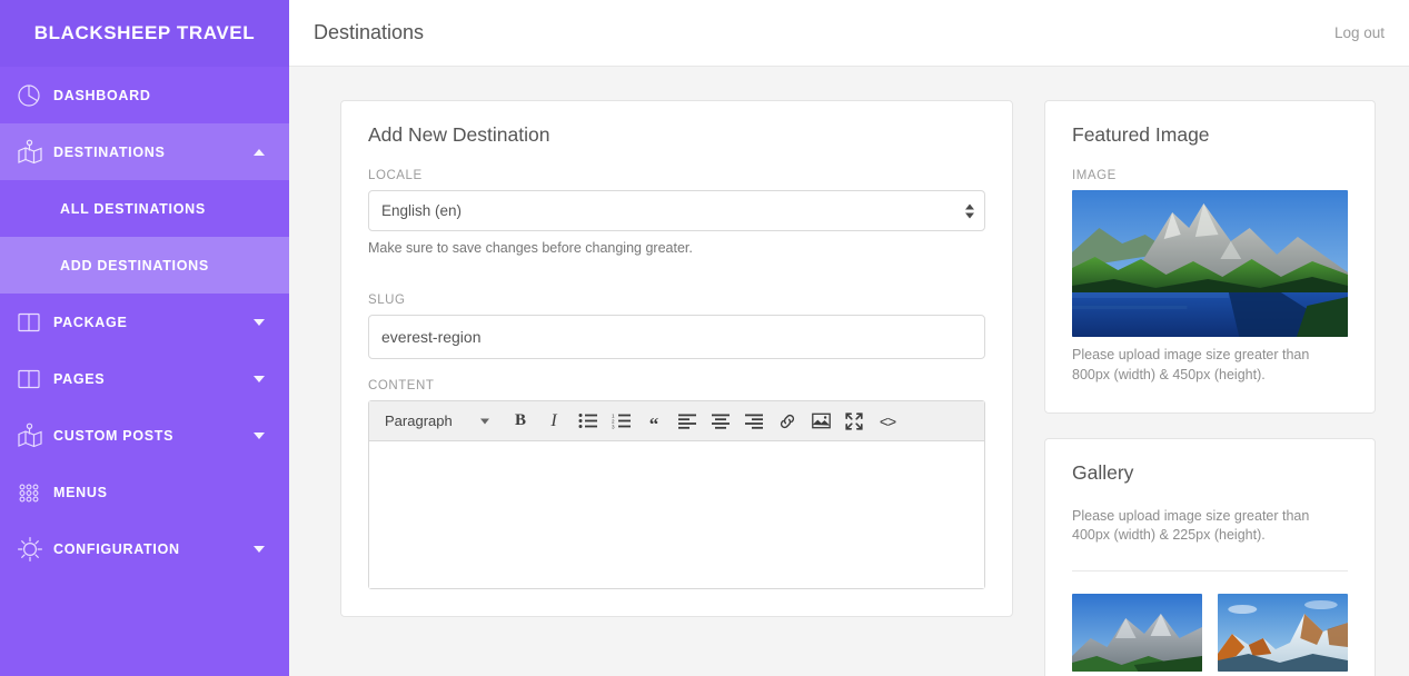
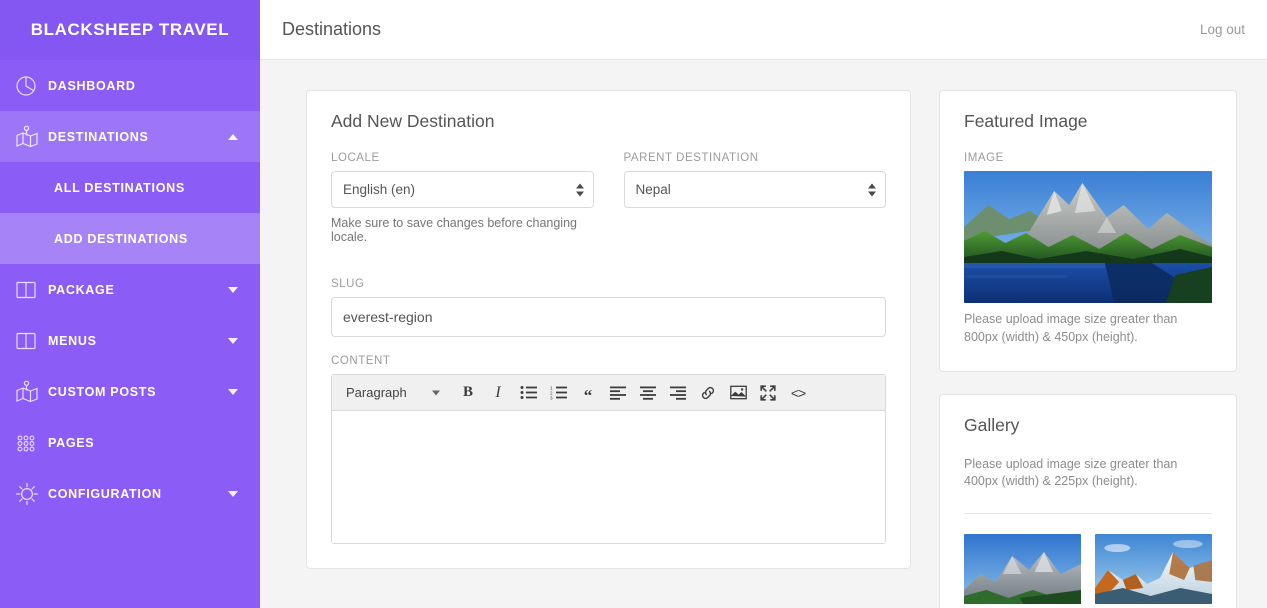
  BLACKSHEEP TRAVEL
  DASHBOARD
  DESTINATIONS
  ALL DESTINATIONS
  ADD DESTINATIONS
  PACKAGE
- PAGES
+ MENUS
  CUSTOM POSTS
- MENUS
+ PAGES
  CONFIGURATION
  Destinations
  Log out
  Add New Destination
  LOCALE
  English (en)
- Make sure to save changes before changing greater.
+ Make sure to save changes before changing locale.
+ PARENT DESTINATION
+ Nepal
  SLUG
  everest-region
  CONTENT
  Paragraph
  B
  I
  “
  <>
  Featured Image
  IMAGE
  Please upload image size greater than 800px (width) & 450px (height).
  Gallery
  Please upload image size greater than 400px (width) & 225px (height).
